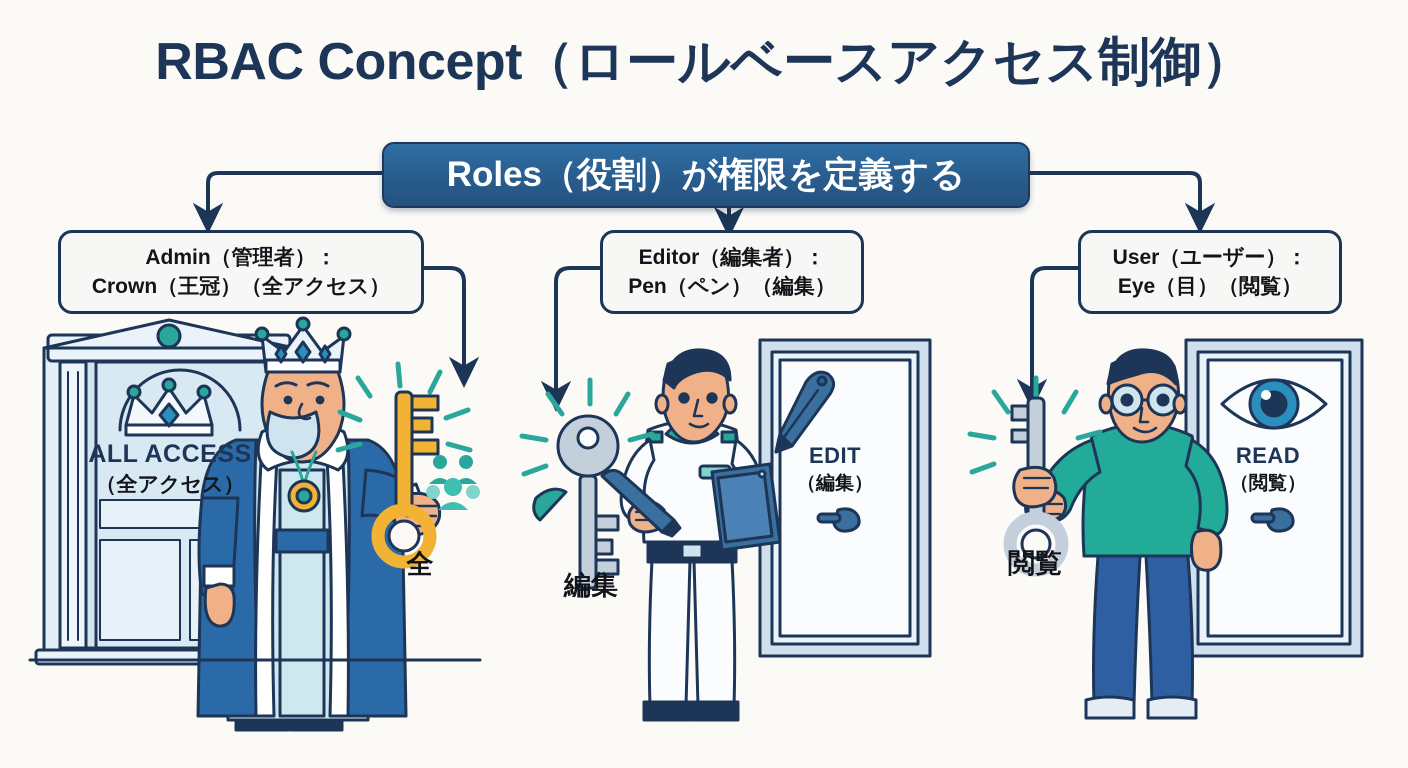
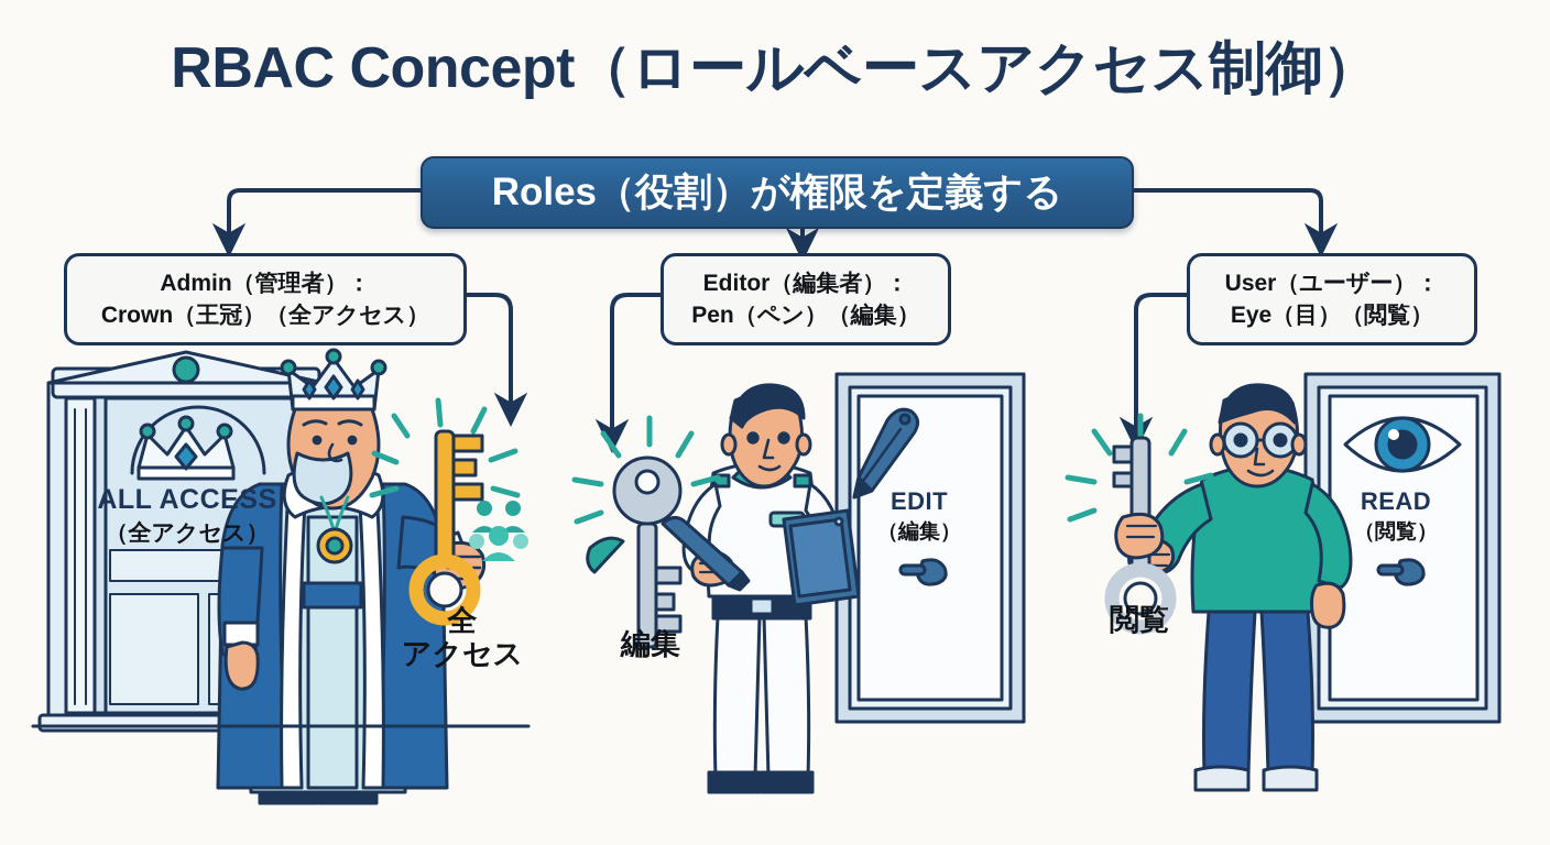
  RBAC Concept（ロールベースアクセス制御）
  ALL ACCESS
  （全アクセス）
  EDIT
  （編集）
  READ
  （閲覧）
  Roles（役割）が権限を定義する
  Admin（管理者）：
  Crown（王冠）（全アクセス）
  Editor（編集者）：
  Pen（ペン）（編集）
  User（ユーザー）：
  Eye（目）（閲覧）
  全
+ アクセス
  編集
  閲覧
